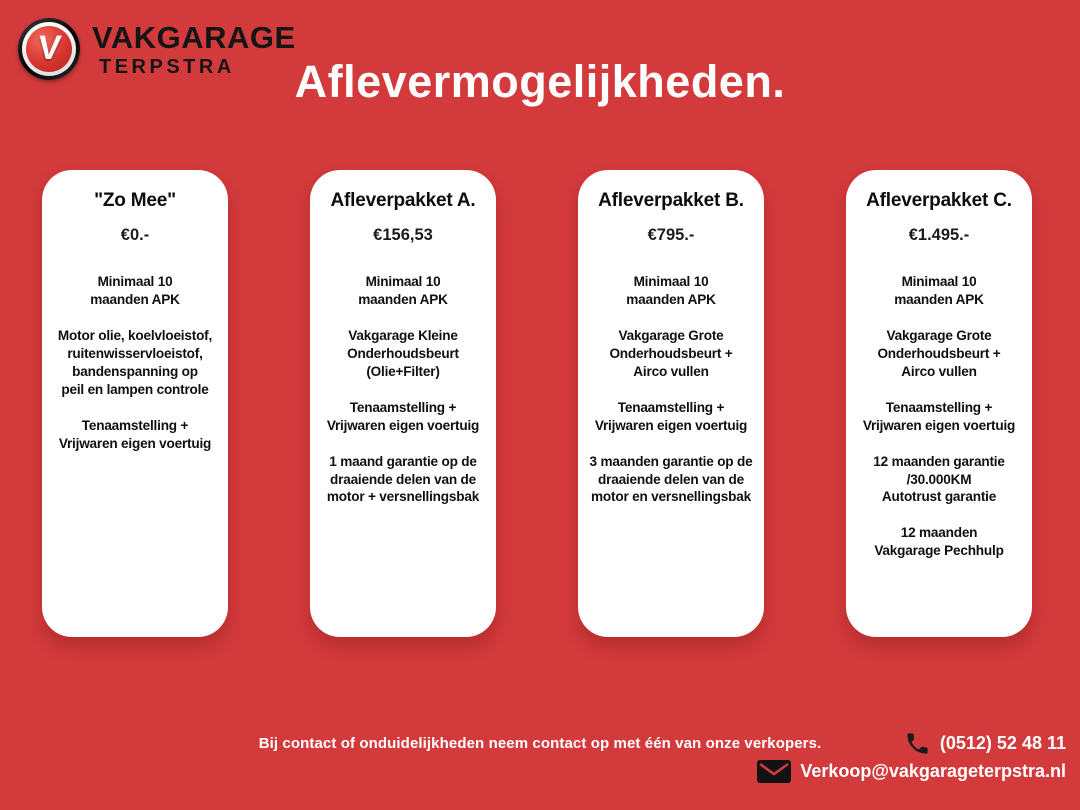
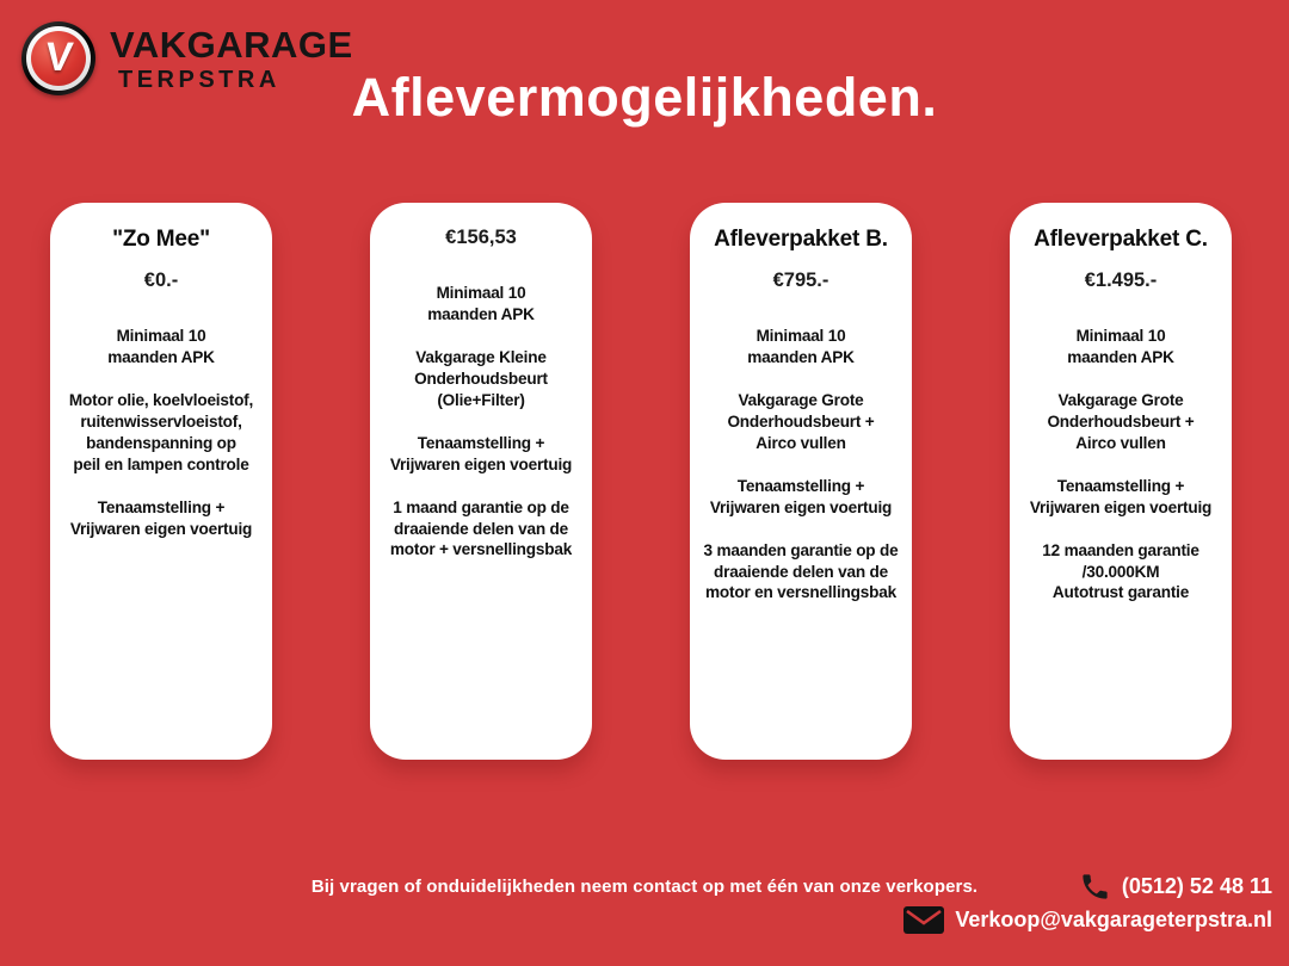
  VAKGARAGE
  TERPSTRA
  Aflevermogelijkheden.
  "Zo Mee"
  €0.-
  Minimaal 10
  maanden APK
  Motor olie, koelvloeistof,
  ruitenwisservloeistof,
  bandenspanning op
  peil en lampen controle
  Tenaamstelling +
  Vrijwaren eigen voertuig
- Afleverpakket A.
  €156,53
  Minimaal 10
  maanden APK
  Vakgarage Kleine
  Onderhoudsbeurt
  (Olie+Filter)
  Tenaamstelling +
  Vrijwaren eigen voertuig
  1 maand garantie op de
  draaiende delen van de
  motor + versnellingsbak
  Afleverpakket B.
  €795.-
  Minimaal 10
  maanden APK
  Vakgarage Grote
  Onderhoudsbeurt +
  Airco vullen
  Tenaamstelling +
  Vrijwaren eigen voertuig
  3 maanden garantie op de
  draaiende delen van de
  motor en versnellingsbak
  Afleverpakket C.
  €1.495.-
  Minimaal 10
  maanden APK
  Vakgarage Grote
  Onderhoudsbeurt +
  Airco vullen
  Tenaamstelling +
  Vrijwaren eigen voertuig
  12 maanden garantie
  /30.000KM
  Autotrust garantie
- 12 maanden
- Vakgarage Pechhulp
- Bij contact of onduidelijkheden neem contact op met één van onze verkopers.
+ Bij vragen of onduidelijkheden neem contact op met één van onze verkopers.
  (0512) 52 48 11
  Verkoop@vakgarageterpstra.nl
